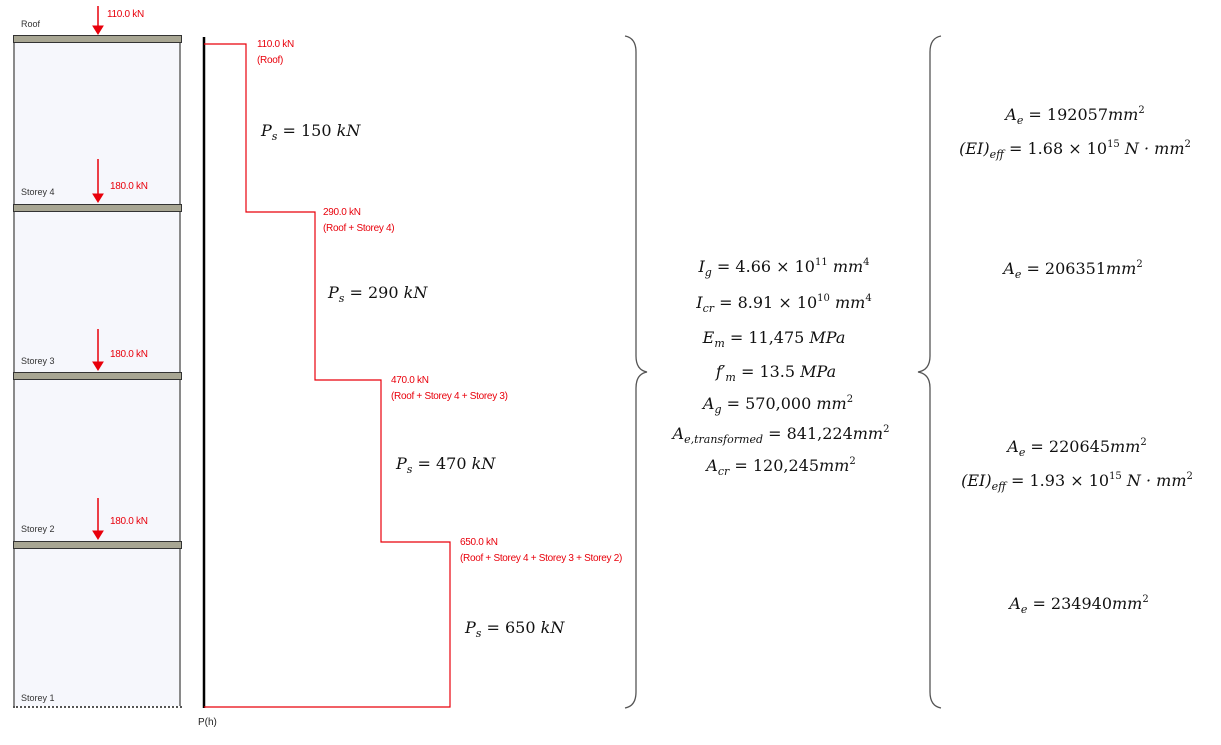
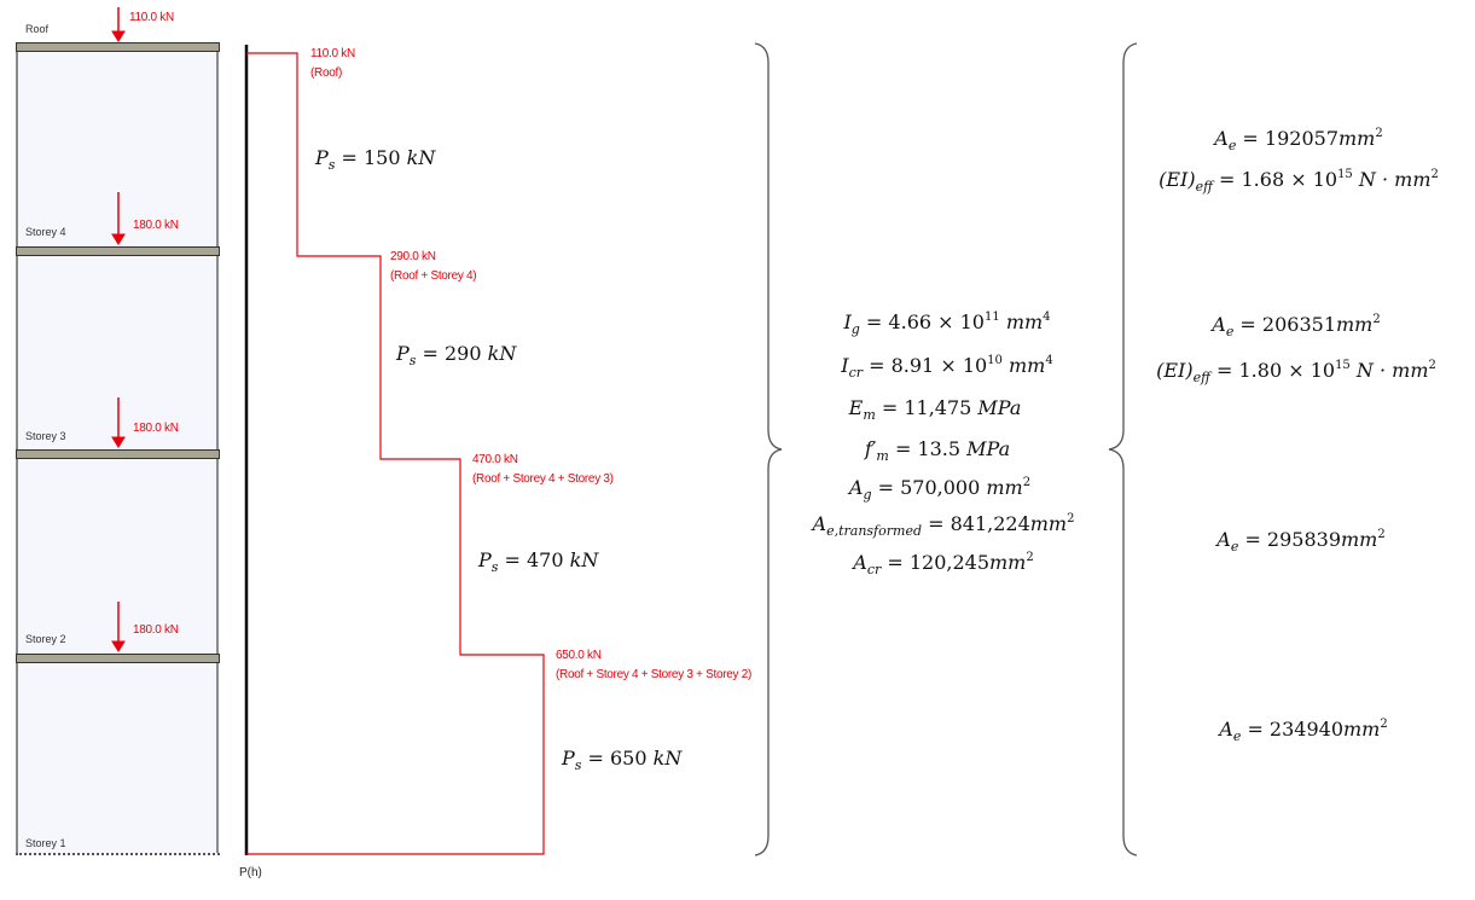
  Roof
  Storey 4
  Storey 3
  Storey 2
  Storey 1
  110.0 kN
  180.0 kN
  180.0 kN
  180.0 kN
  P(h)
  110.0 kN
  (Roof)
  290.0 kN
  (Roof + Storey 4)
  470.0 kN
  (Roof + Storey 4 + Storey 3)
  650.0 kN
  (Roof + Storey 4 + Storey 3 + Storey 2)
  Ps = 150 kN
  Ps = 290 kN
  Ps = 470 kN
  Ps = 650 kN
  Ig = 4.66 × 1011 mm4
  Icr = 8.91 × 1010 mm4
  Em = 11,475 MPa
  f′m = 13.5 MPa
  Ag = 570,000 mm2
  Ae,transformed = 841,224mm2
  Acr = 120,245mm2
  Ae = 192057mm2
  (EI)eff = 1.68 × 1015 N · mm2
  Ae = 206351mm2
+ (EI)eff = 1.80 × 1015 N · mm2
- Ae = 220645mm2
+ Ae = 295839mm2
- (EI)eff = 1.93 × 1015 N · mm2
  Ae = 234940mm2
